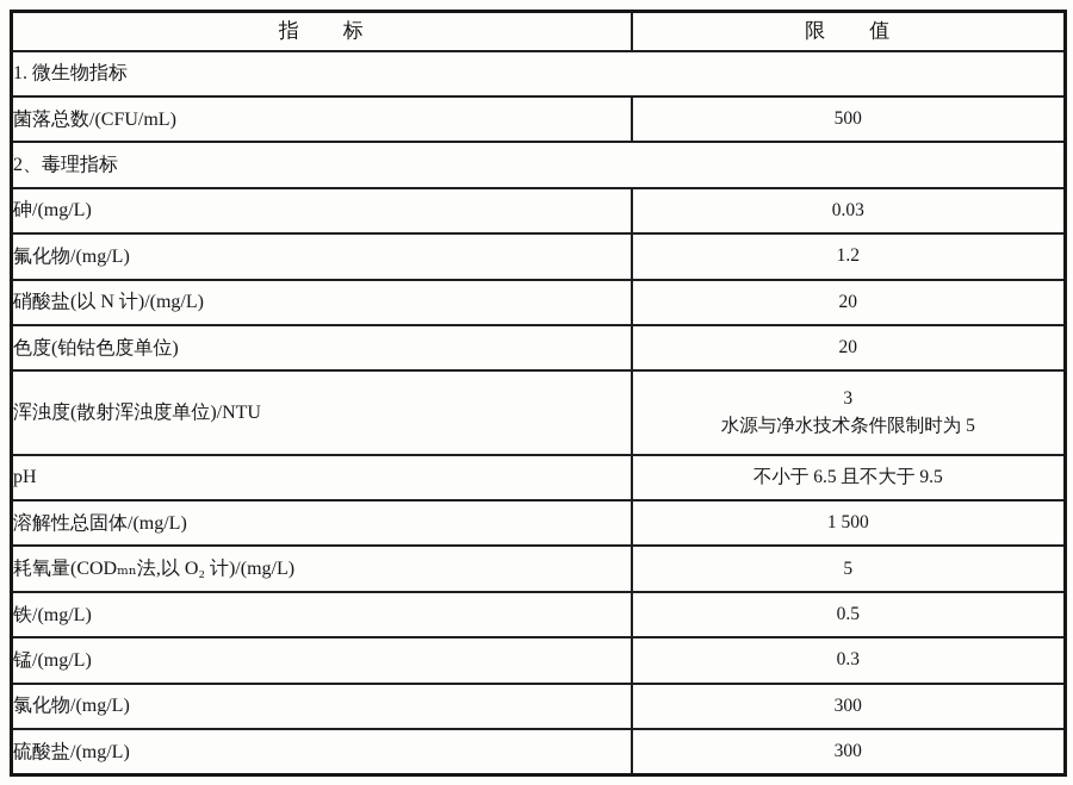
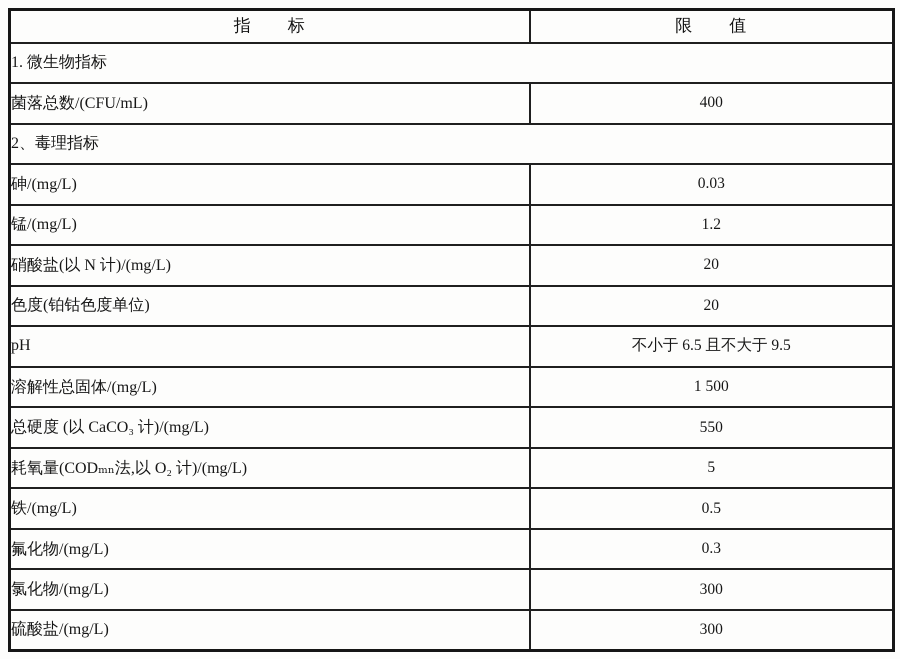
  指 标	限 值
  1. 微生物指标
- 菌落总数/(CFU/mL)	500
+ 菌落总数/(CFU/mL)	400
  2、毒理指标
  砷/(mg/L)	0.03
- 氟化物/(mg/L)	1.2
+ 锰/(mg/L)	1.2
  硝酸盐(以 N 计)/(mg/L)	20
  色度(铂钴色度单位)	20
- 浑浊度(散射浑浊度单位)/NTU	3水源与净水技术条件限制时为 5
  pH	不小于 6.5 且不大于 9.5
  溶解性总固体/(mg/L)	1 500
+ 总硬度 (以 CaCO₃ 计)/(mg/L)	550
  耗氧量(CODₘₙ法,以 O₂ 计)/(mg/L)	5
  铁/(mg/L)	0.5
- 锰/(mg/L)	0.3
+ 氟化物/(mg/L)	0.3
  氯化物/(mg/L)	300
  硫酸盐/(mg/L)	300
